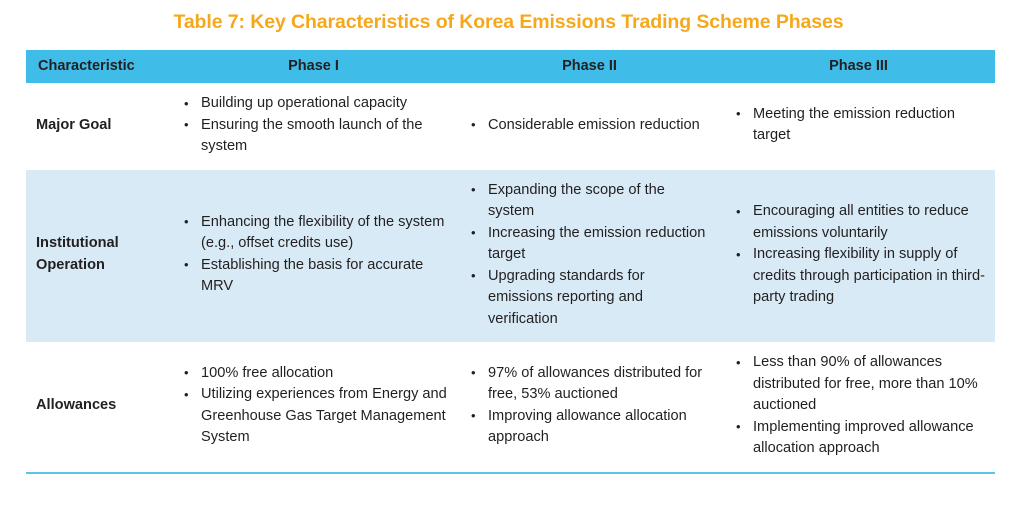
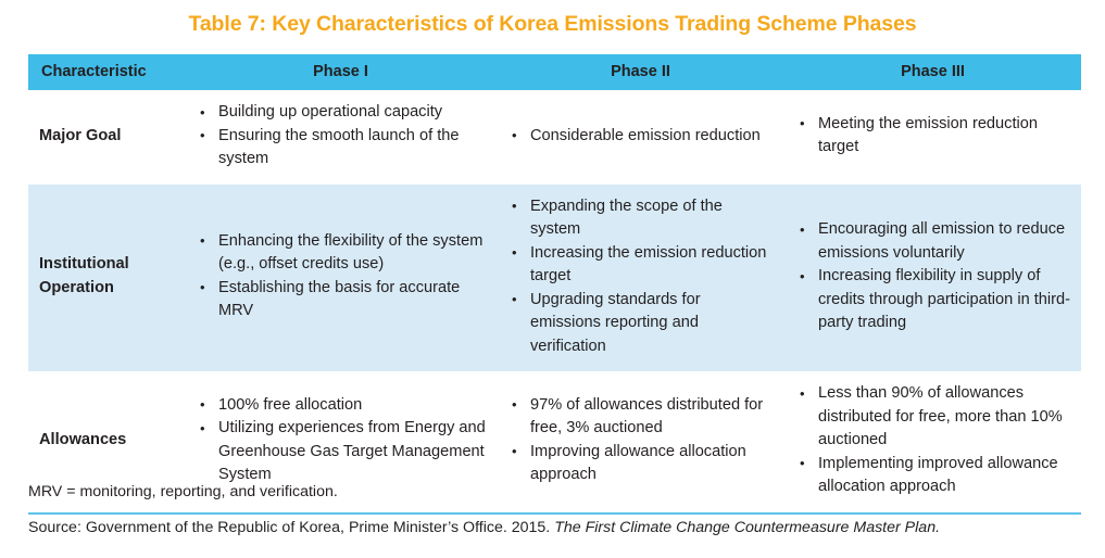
  Table 7: Key Characteristics of Korea Emissions Trading Scheme Phases
  Characteristic	Phase I	Phase II	Phase III
  Major Goal	Building up operational capacityEnsuring the smooth launch of the system	Considerable emission reduction	Meeting the emission reduction target
- Institutional Operation	Enhancing the flexibility of the system (e.g., offset credits use)Establishing the basis for accurate MRV	Expanding the scope of the systemIncreasing the emission reduction targetUpgrading standards for emissions reporting and verification	Encouraging all entities to reduce emissions voluntarilyIncreasing flexibility in supply of credits through participation in third-party trading
+ Institutional Operation	Enhancing the flexibility of the system (e.g., offset credits use)Establishing the basis for accurate MRV	Expanding the scope of the systemIncreasing the emission reduction targetUpgrading standards for emissions reporting and verification	Encouraging all emission to reduce emissions voluntarilyIncreasing flexibility in supply of credits through participation in third-party trading
- Allowances	100% free allocationUtilizing experiences from Energy and Greenhouse Gas Target Management System	97% of allowances distributed for free, 53% auctionedImproving allowance allocation approach	Less than 90% of allowances distributed for free, more than 10% auctionedImplementing improved allowance allocation approach
+ Allowances	100% free allocationUtilizing experiences from Energy and Greenhouse Gas Target Management System	97% of allowances distributed for free, 3% auctionedImproving allowance allocation approach	Less than 90% of allowances distributed for free, more than 10% auctionedImplementing improved allowance allocation approach
+ MRV = monitoring, reporting, and verification.
+ Source: Government of the Republic of Korea, Prime Minister’s Office. 2015. The First Climate Change Countermeasure Master Plan.
